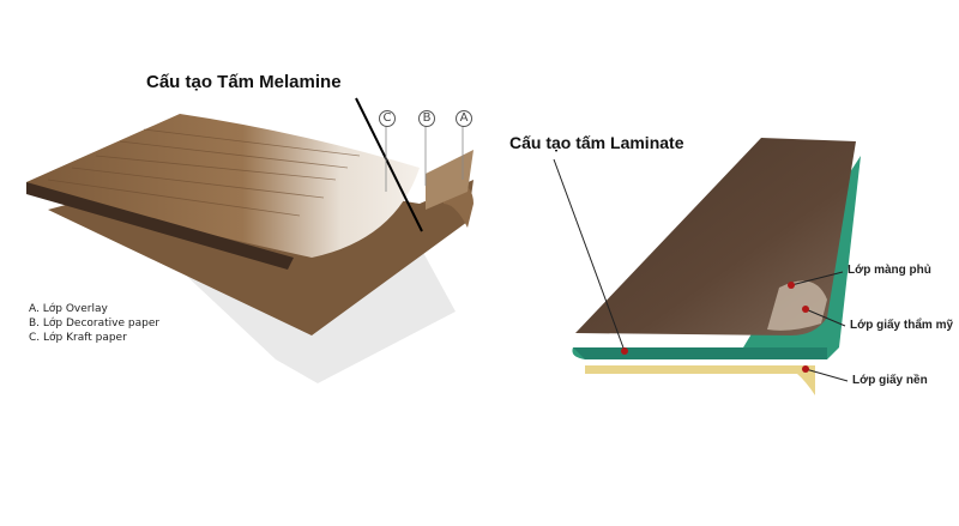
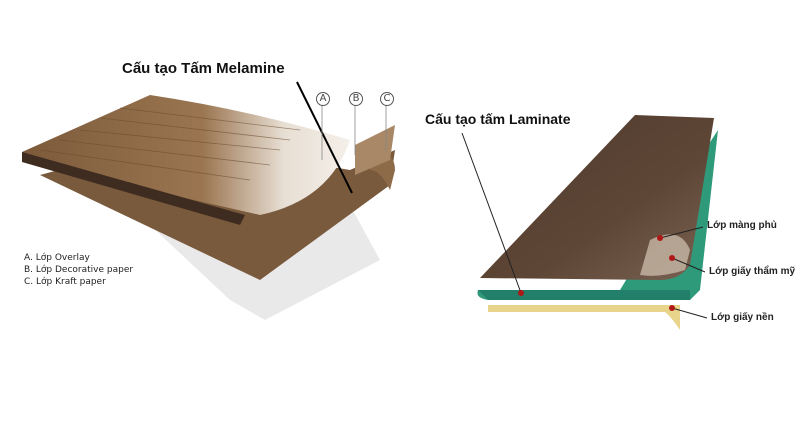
  Cấu tạo Tấm Melamine
- C
+ A
  B
- A
+ C
  A. Lớp Overlay
  B. Lớp Decorative paper
  C. Lớp Kraft paper
  Cấu tạo tấm Laminate
  Lớp màng phủ
  Lớp giấy thẩm mỹ
  Lớp giấy nền
